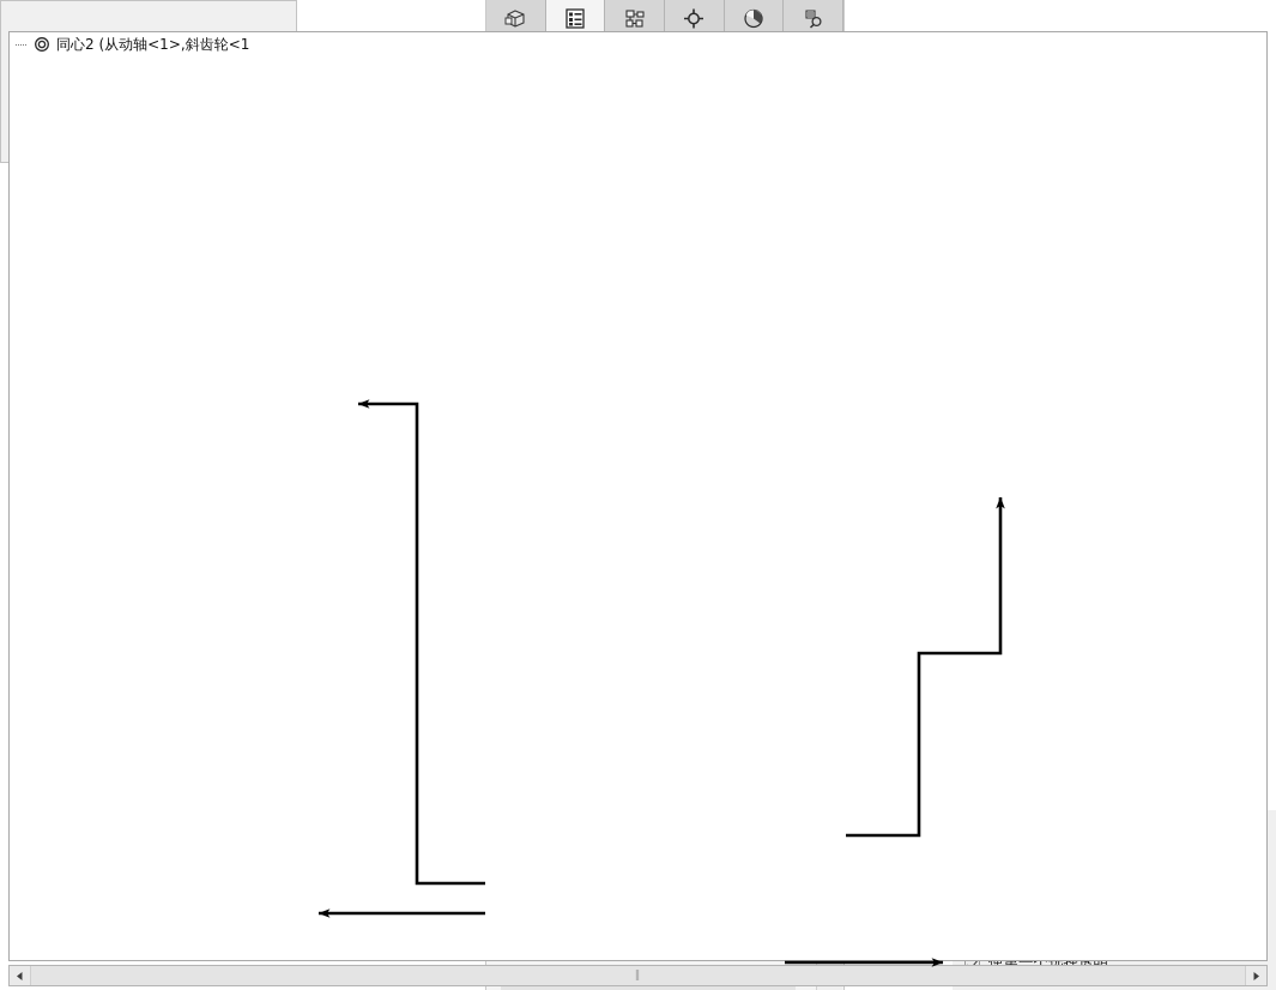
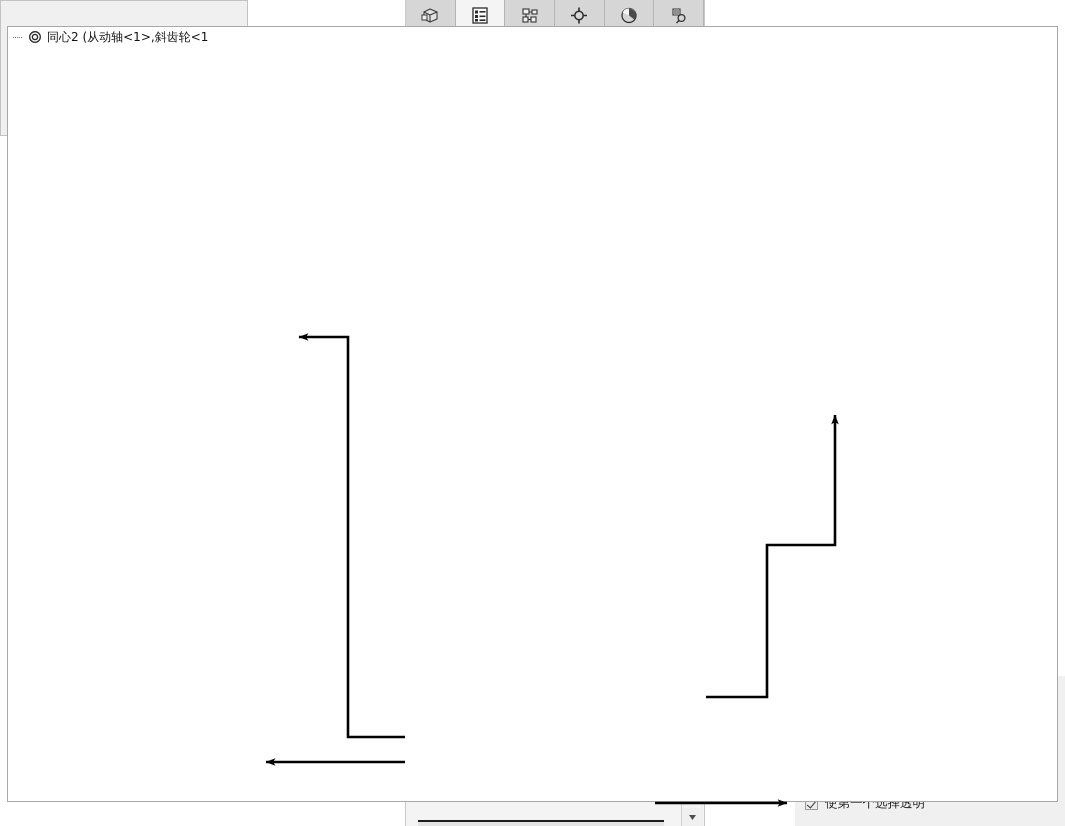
  使第一个选择透明
  同心2 (从动轴<1>,斜齿轮<1
- ‖
